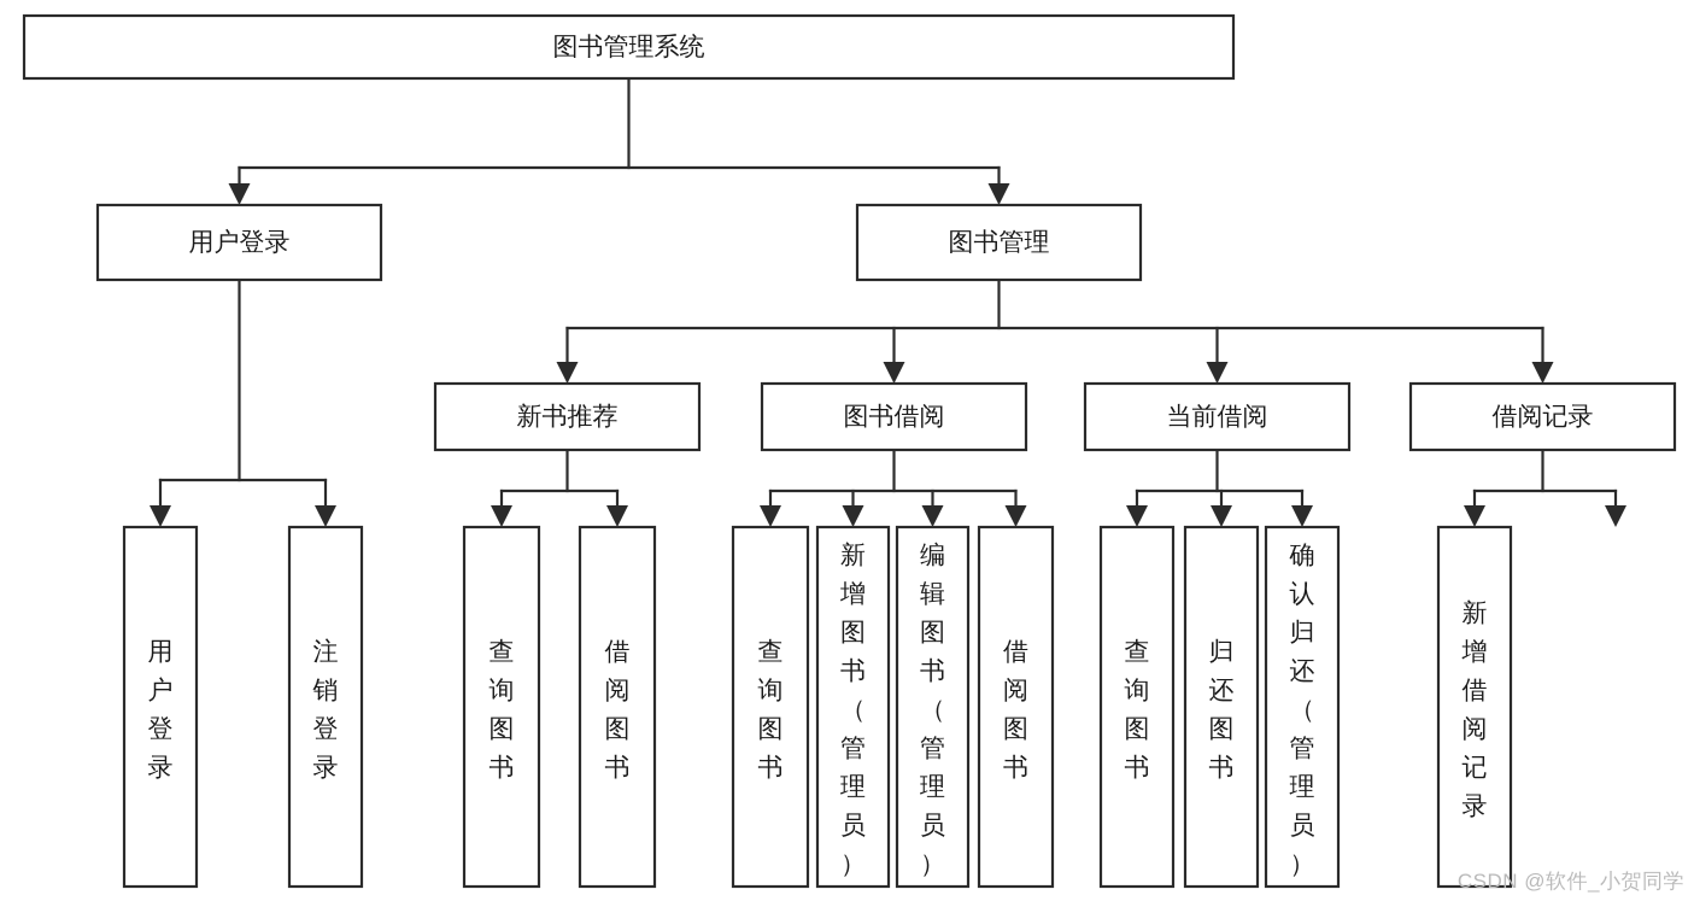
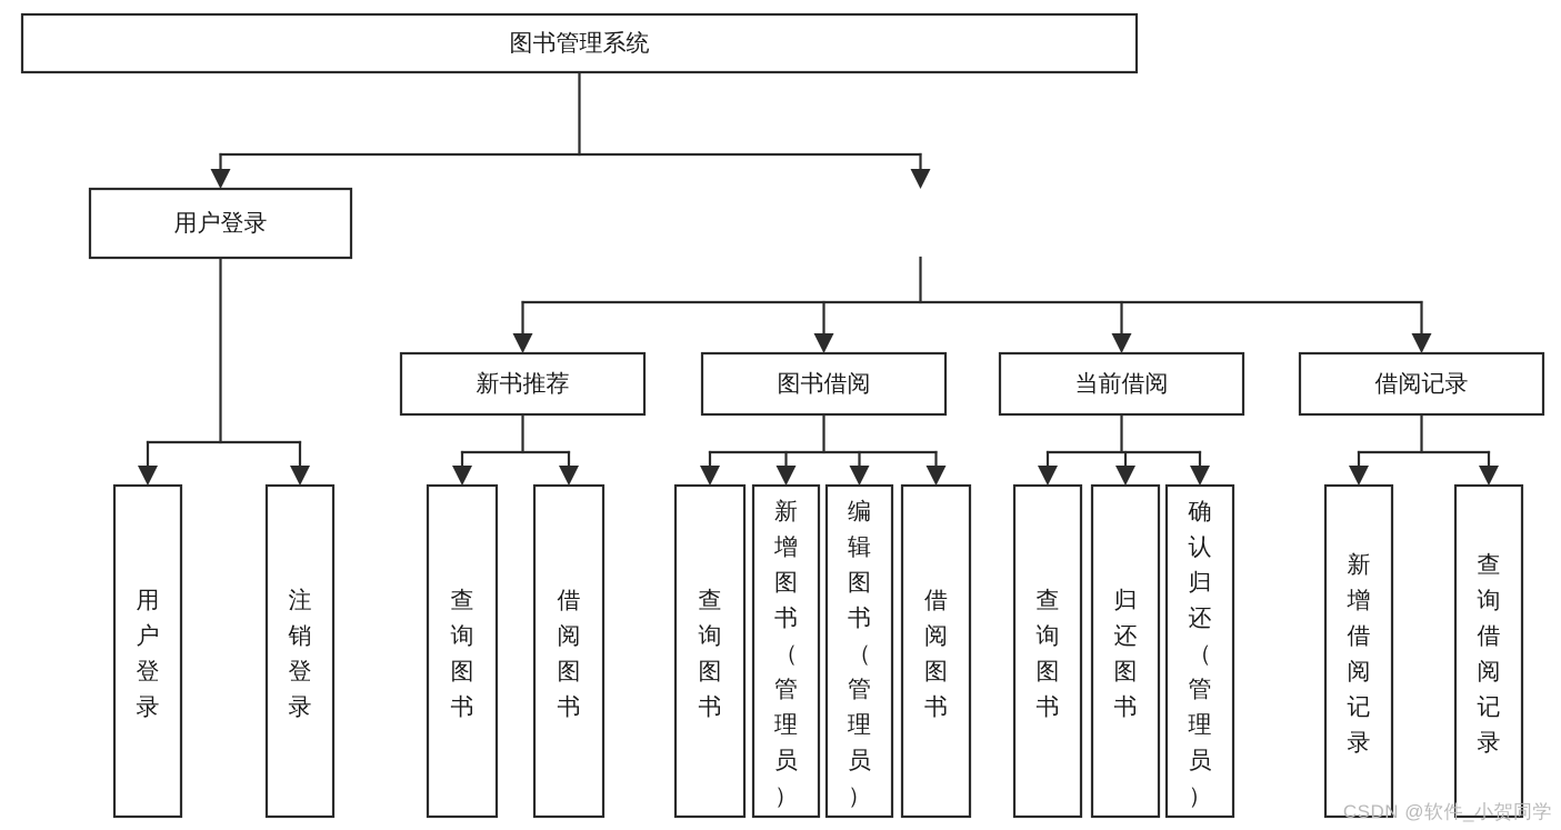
  图书管理系统
  用户登录
- 图书管理
  新书推荐
  图书借阅
  当前借阅
  借阅记录
  用户登录
  注销登录
  查询图书
  借阅图书
  查询图书
  新增图书（管理员）
  编辑图书（管理员）
  借阅图书
  查询图书
  归还图书
  确认归还（管理员）
  新增借阅记录
+ 查询借阅记录
  CSDN @软件_小贺同学
